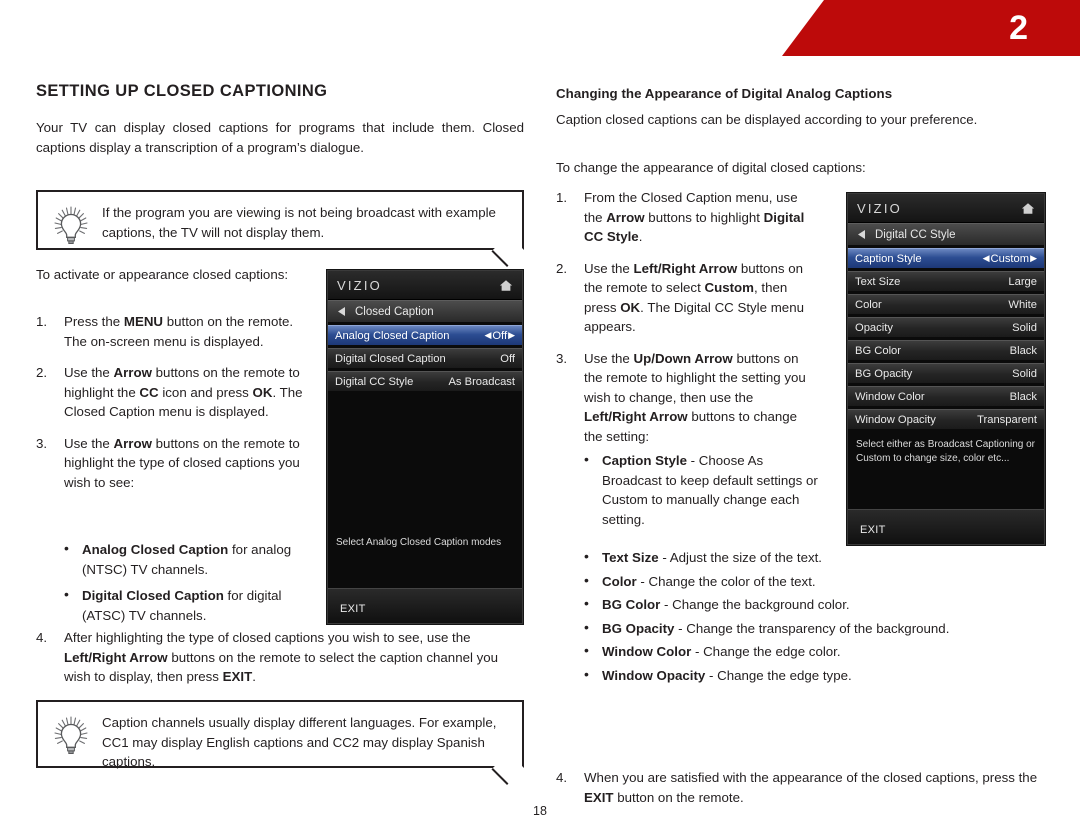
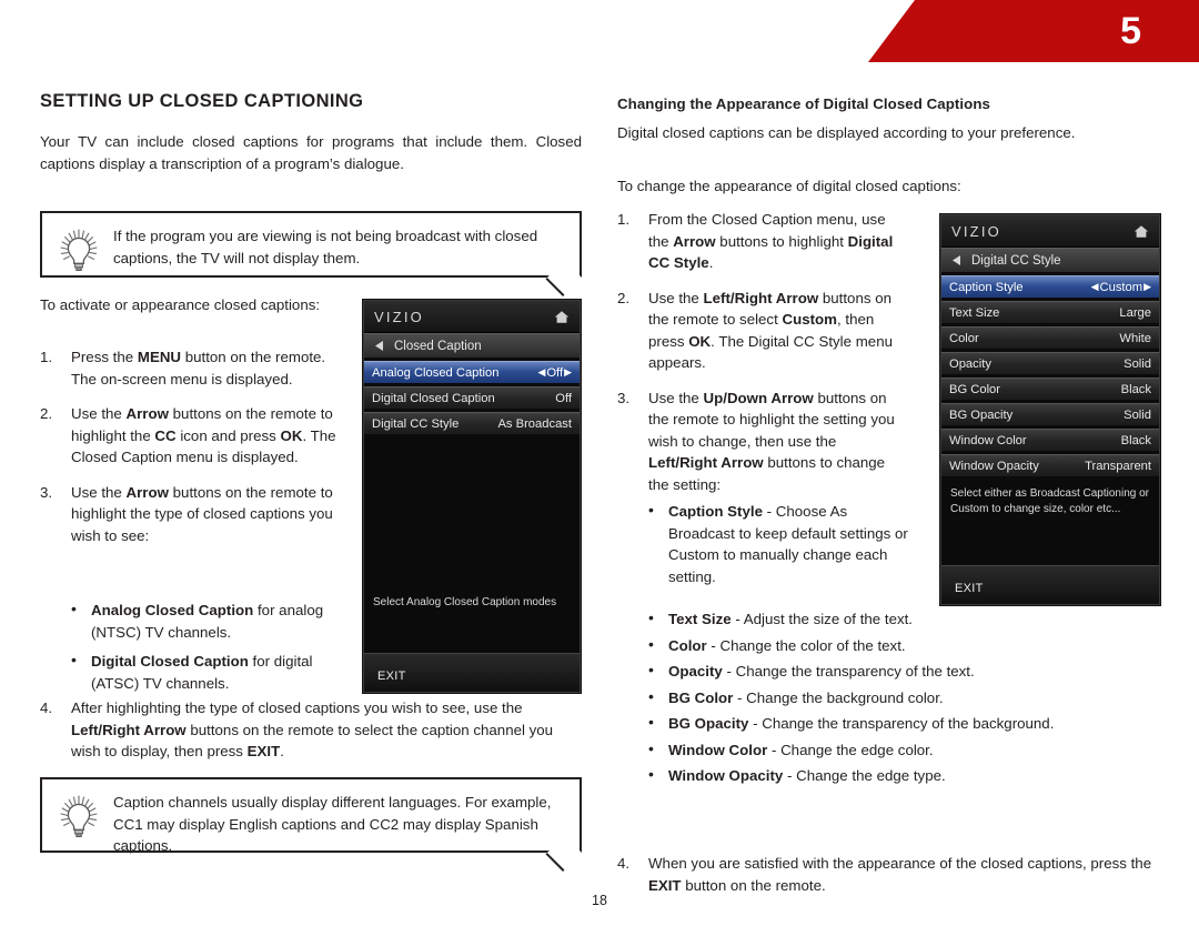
- 2
+ 5
  SETTING UP CLOSED CAPTIONING
- Your TV can display closed captions for programs that include them. Closed captions display a transcription of a program’s dialogue.
+ Your TV can include closed captions for programs that include them. Closed captions display a transcription of a program’s dialogue.
- If the program you are viewing is not being broadcast with example captions, the TV will not display them.
+ If the program you are viewing is not being broadcast with closed captions, the TV will not display them.
  To activate or appearance closed captions:
  1.
  Press the MENU button on the remote. The on-screen menu is displayed.
  2.
  Use the Arrow buttons on the remote to highlight the CC icon and press OK. The Closed Caption menu is displayed.
  3.
  Use the Arrow buttons on the remote to highlight the type of closed captions you wish to see:
  Analog Closed Caption for analog (NTSC) TV channels.
  Digital Closed Caption for digital (ATSC) TV channels.
  4.
  After highlighting the type of closed captions you wish to see, use the Left/Right Arrow buttons on the remote to select the caption channel you wish to display, then press EXIT.
  Caption channels usually display different languages. For example, CC1 may display English captions and CC2 may display Spanish captions.
- Changing the Appearance of Digital Analog Captions
+ Changing the Appearance of Digital Closed Captions
- Caption closed captions can be displayed according to your preference.
+ Digital closed captions can be displayed according to your preference.
  To change the appearance of digital closed captions:
  1.
  From the Closed Caption menu, use the Arrow buttons to highlight Digital CC Style.
  2.
  Use the Left/Right Arrow buttons on the remote to select Custom, then press OK. The Digital CC Style menu appears.
  3.
  Use the Up/Down Arrow buttons on the remote to highlight the setting you wish to change, then use the Left/Right Arrow buttons to change the setting:
  Caption Style - Choose As Broadcast to keep default settings or Custom to manually change each setting.
  Text Size - Adjust the size of the text.
  Color - Change the color of the text.
+ Opacity - Change the transparency of the text.
  BG Color - Change the background color.
  BG Opacity - Change the transparency of the background.
  Window Color - Change the edge color.
  Window Opacity - Change the edge type.
  4.
  When you are satisfied with the appearance of the closed captions, press the EXIT button on the remote.
  VIZIO
  Closed Caption
  Analog Closed Caption
  ◀
  Off
  ▶
  Digital Closed Caption
  Off
  Digital CC Style
  As Broadcast
  Select Analog Closed Caption modes
  EXIT
  VIZIO
  Digital CC Style
  Caption Style
  ◀
  Custom
  ▶
  Text Size
  Large
  Color
  White
  Opacity
  Solid
  BG Color
  Black
  BG Opacity
  Solid
  Window Color
  Black
  Window Opacity
  Transparent
  Select either as Broadcast Captioning or Custom to change size, color etc...
  EXIT
  18
